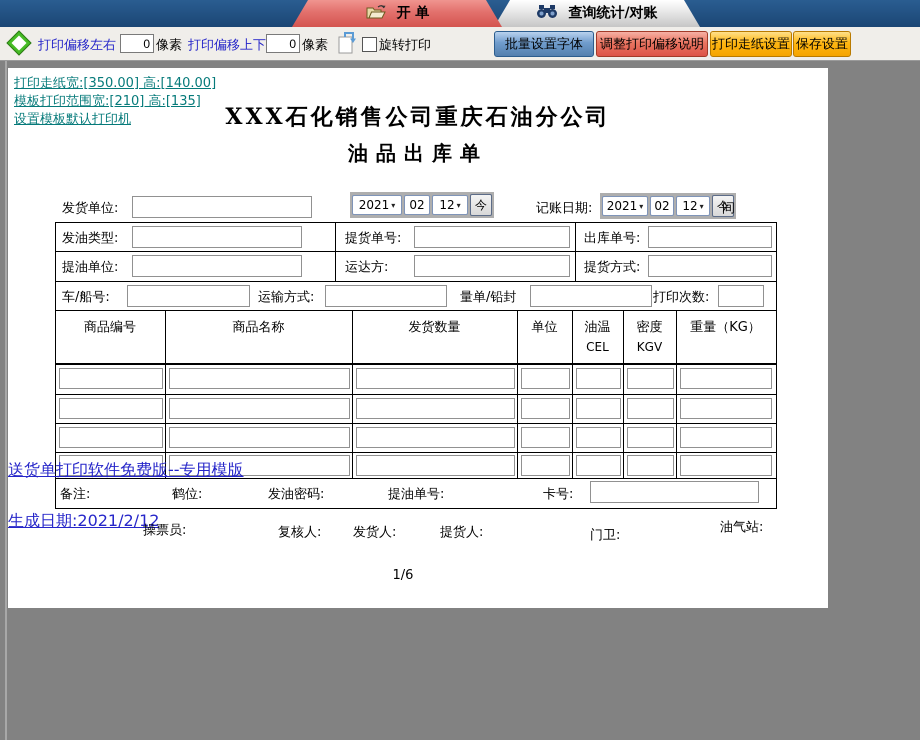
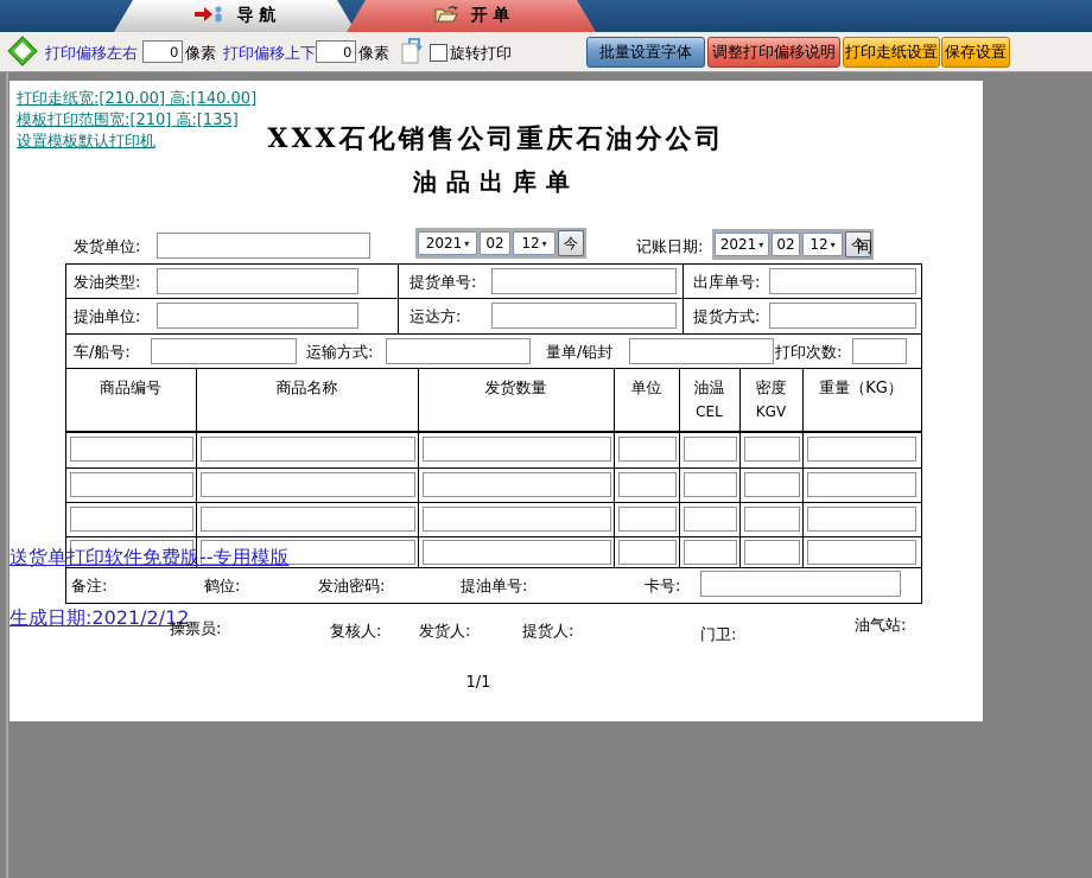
+ 导 航
  开 单
- 查询统计/对账
  打印偏移左右
  0
  像素
  打印偏移上下
  0
  像素
  旋转打印
  批量设置字体
  调整打印偏移说明
  打印走纸设置
  保存设置
- 打印走纸宽:[350.00] 高:[140.00]
+ 打印走纸宽:[210.00] 高:[140.00]
  模板打印范围宽:[210] 高:[135]
  设置模板默认打印机
  XXX石化销售公司重庆石油分公司
  油品出库单
  发货单位:
  2021
  ▾
  02
  12
  ▾
  今
  记账日期:
  2021
  ▾
  02
  12
  ▾
  今
  间
  发油类型:
  提货单号:
  出库单号:
  提油单位:
  运达方:
  提货方式:
  车/船号:
  运输方式:
  量单/铅封
  打印次数:
  商品编号
  商品名称
  发货数量
  单位
  油温
  CEL
  密度
  KGV
  重量（KG）
  备注:
  鹤位:
  发油密码:
  提油单号:
  卡号:
  送货单打印软件免费版--专用模版
  生成日期:2021/2/12
  操票员:
  复核人:
  发货人:
  提货人:
  门卫:
  油气站:
- 1/6
+ 1/1
